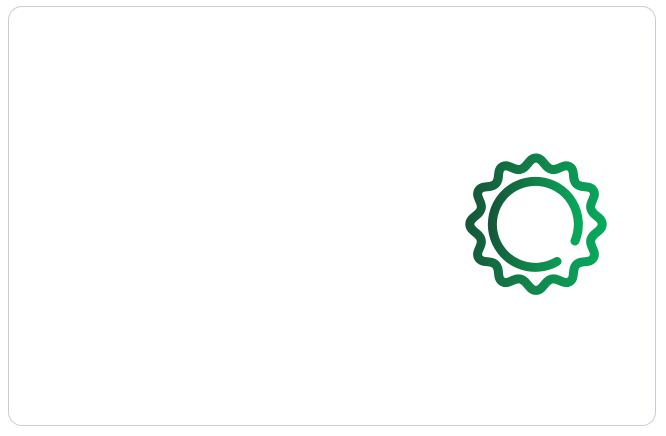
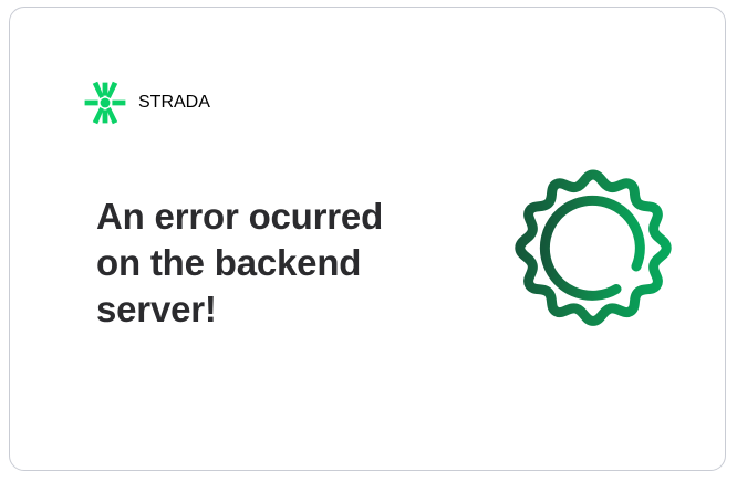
+ STRADA
+ An error ocurred on the backend server!
